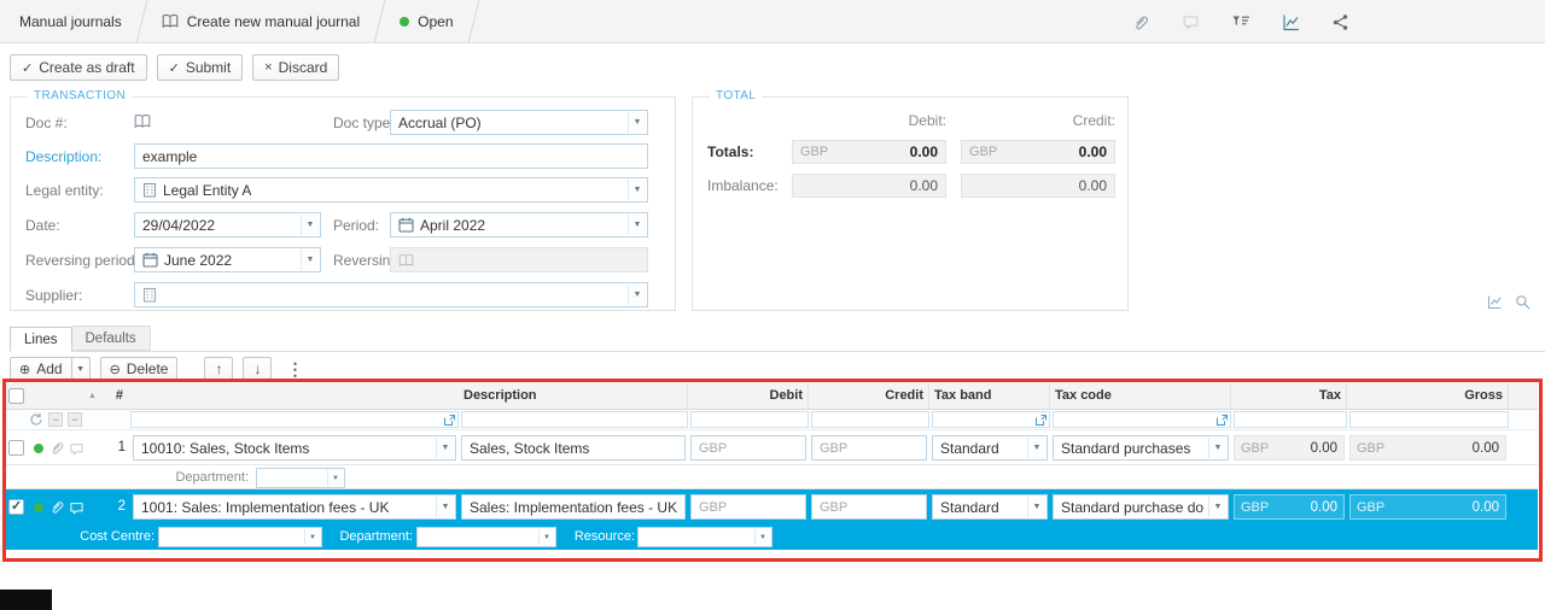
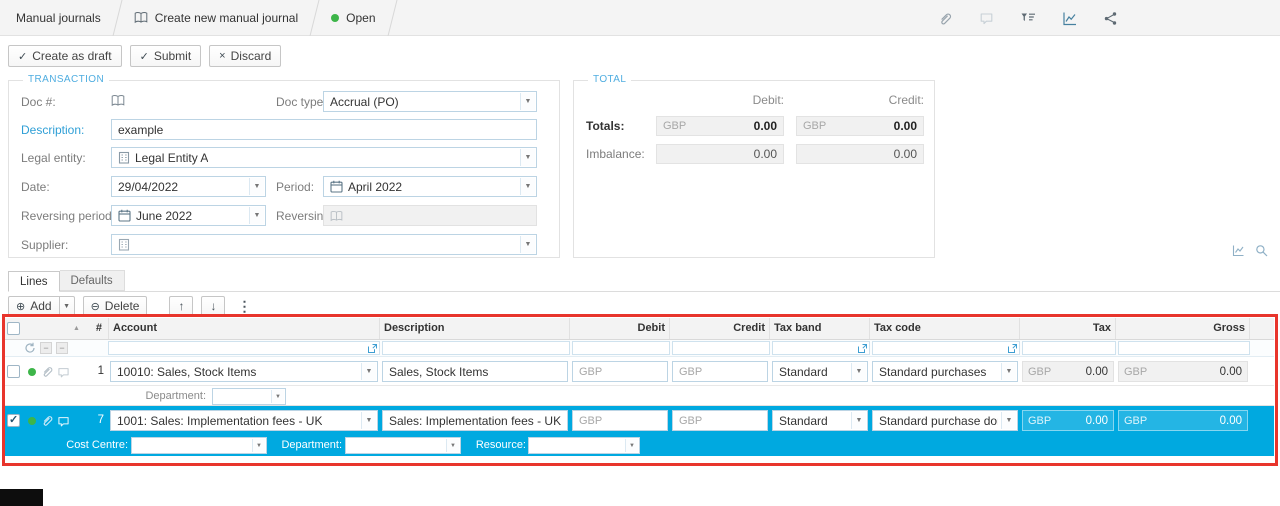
  Manual journals
  Create new manual journal
  Open
  ✓
  Create as draft
  ✓
  Submit
  ×
  Discard
  TRANSACTION
  Doc #:
  Doc type
  Accrual (PO)
  Description:
  example
  Legal entity:
  Legal Entity A
  Date:
  29/04/2022
  Period:
  April 2022
  Reversing period
  June 2022
  Reversin
  Supplier:
  TOTAL
  Debit:
  Credit:
  Totals:
  GBP
  0.00
  GBP
  0.00
  Imbalance:
  0.00
  0.00
  Lines
  Defaults
  ⊕
  Add
  ⊖
  Delete
  ↑
  ↓
  ⋮
  #
+ Account
  Description
  Debit
  Credit
  Tax band
  Tax code
  Tax
  Gross
  −
  −
  1
  10010: Sales, Stock Items
  Sales, Stock Items
  GBP
  GBP
  Standard
  Standard purchases
  GBP
  0.00
  GBP
  0.00
  Department:
- 2
+ 7
  1001: Sales: Implementation fees - UK
  Sales: Implementation fees - UK
  GBP
  GBP
  Standard
  Standard purchase do
  GBP
  0.00
  GBP
  0.00
  Cost Centre:
  Department:
  Resource:
